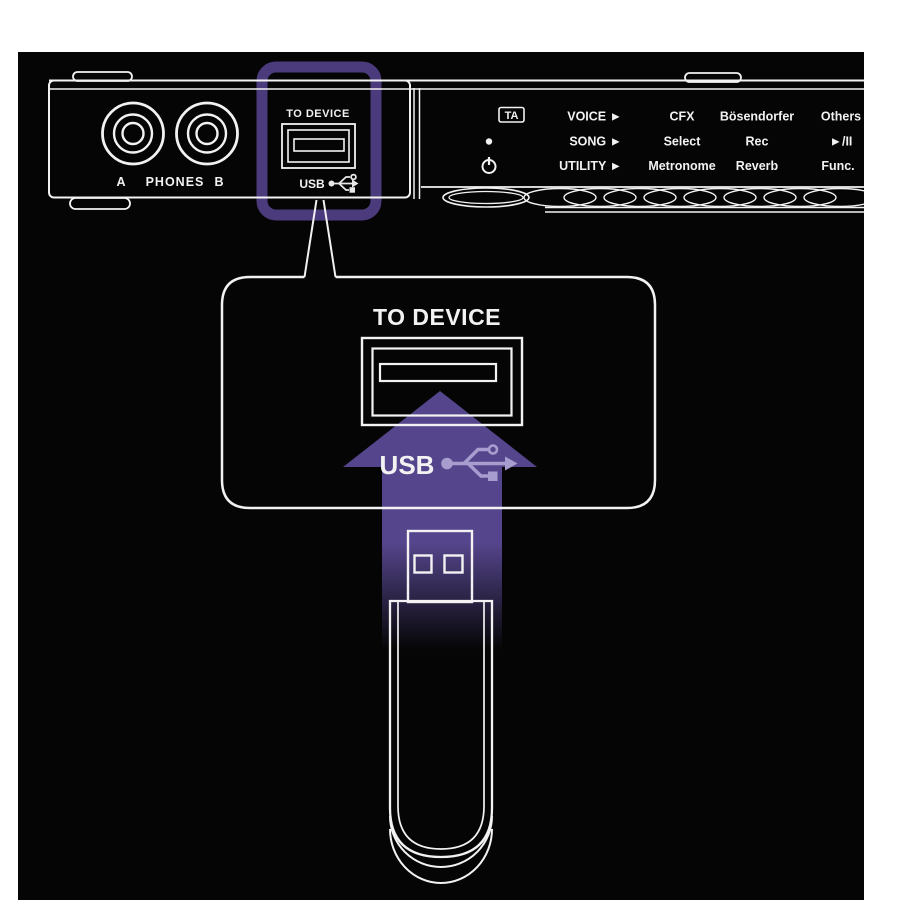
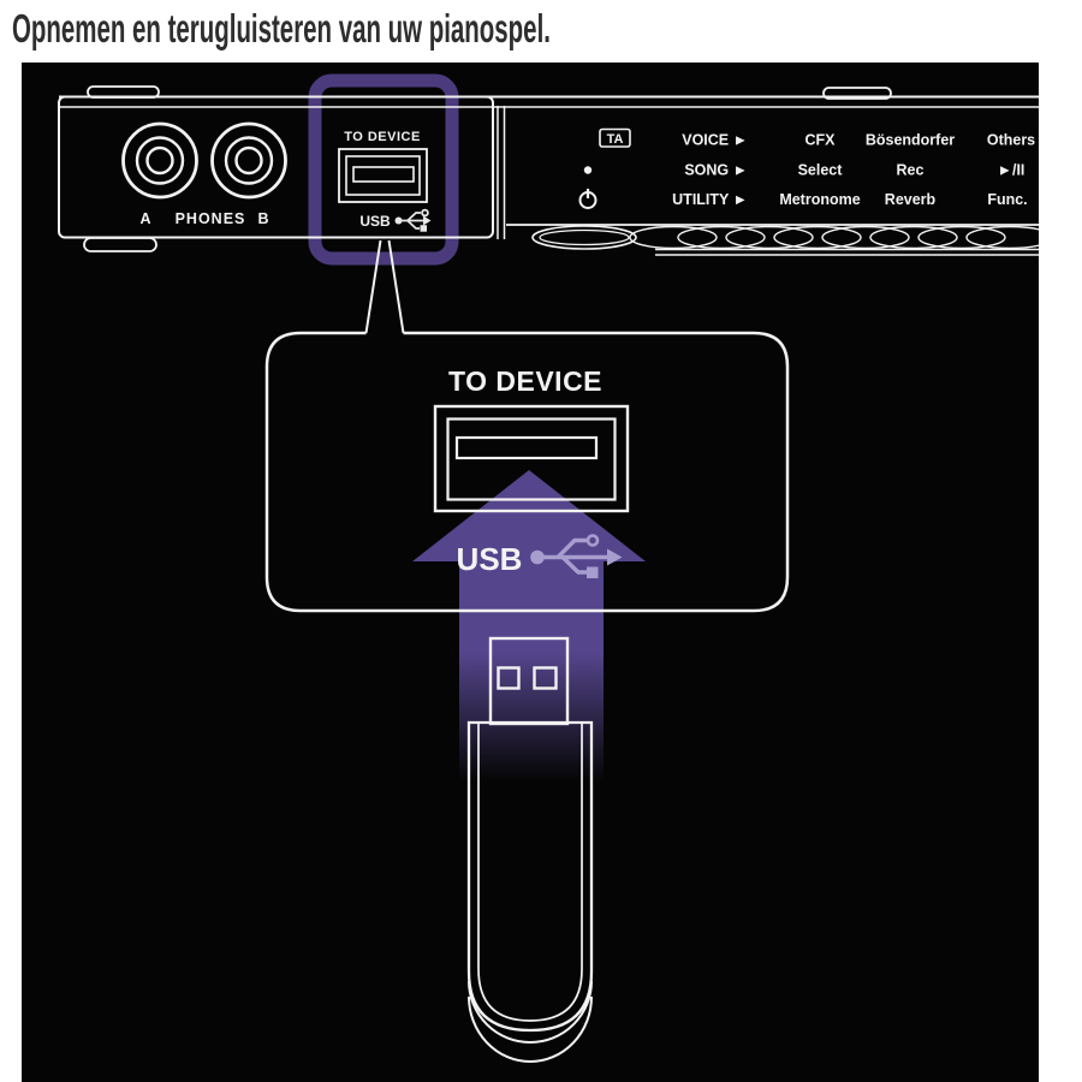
+ Opnemen en terugluisteren van uw pianospel.
  A
  PHONES
  B
  TO DEVICE
  USB
  TA
  VOICE ►
  CFX
  Bösendorfer
  Others
  SONG ►
  Select
  Rec
  ►/II
  UTILITY ►
  Metronome
  Reverb
  Func.
  TO DEVICE
  USB
